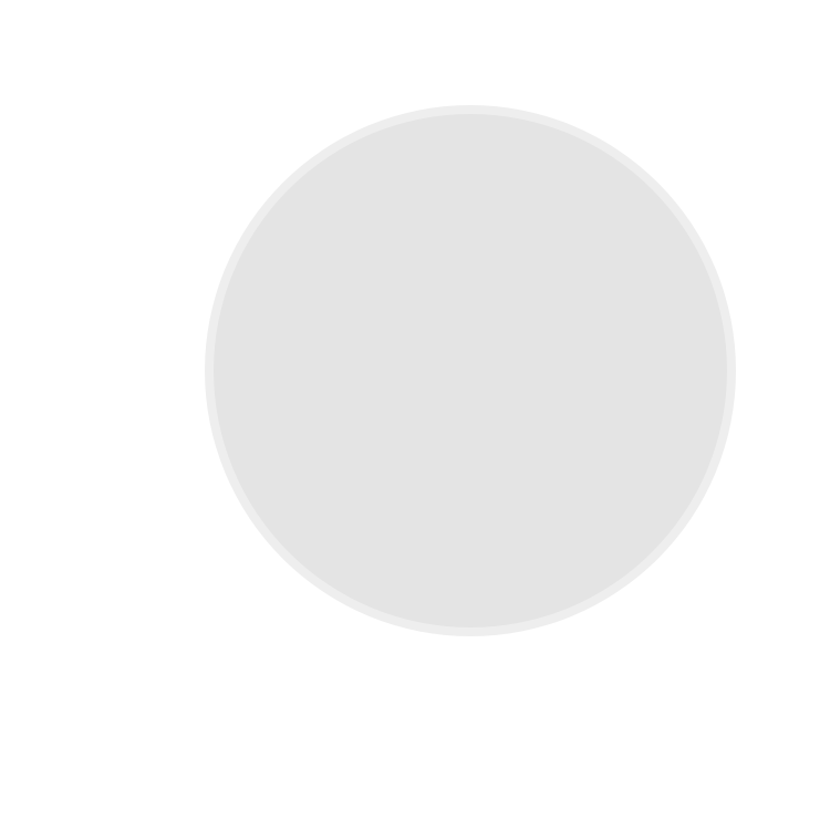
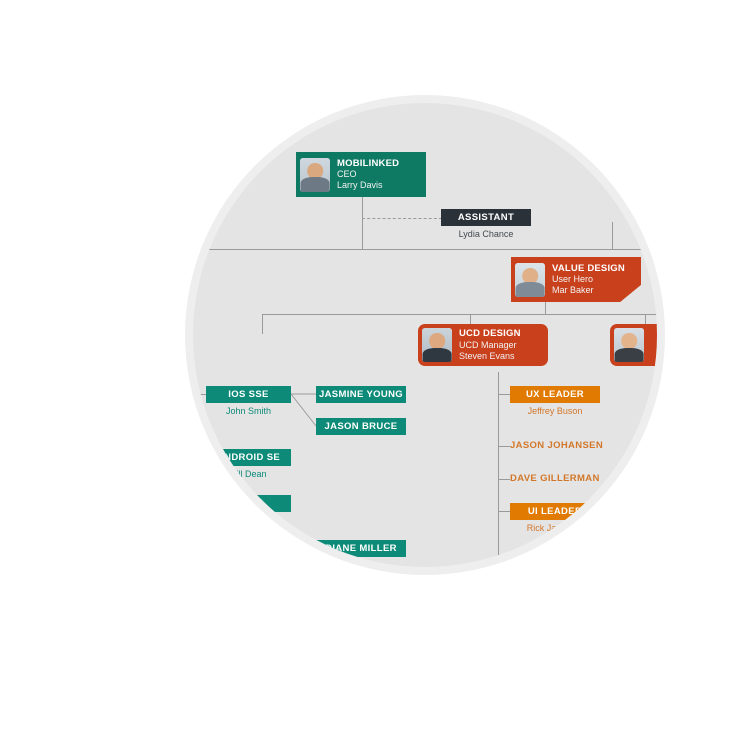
+ MOBILINKED
+ CEO
+ Larry Davis
+ ASSISTANT
+ Lydia Chance
+ VALUE DESIGN
+ User Hero
+ Mar Baker
+ UCD DESIGN
+ UCD Manager
+ Steven Evans
+ IOS SSE
+ John Smith
+ ANDROID SE
+ Bill Dean
+ H5 SE
+ James Anderson
+ JASMINE YOUNG
+ JASON BRUCE
+ DIANE MILLER
+ UX LEADER
+ Jeffrey Buson
+ JASON JOHANSEN
+ DAVE GILLERMAN
+ UI LEADER
+ Rick Jameson
